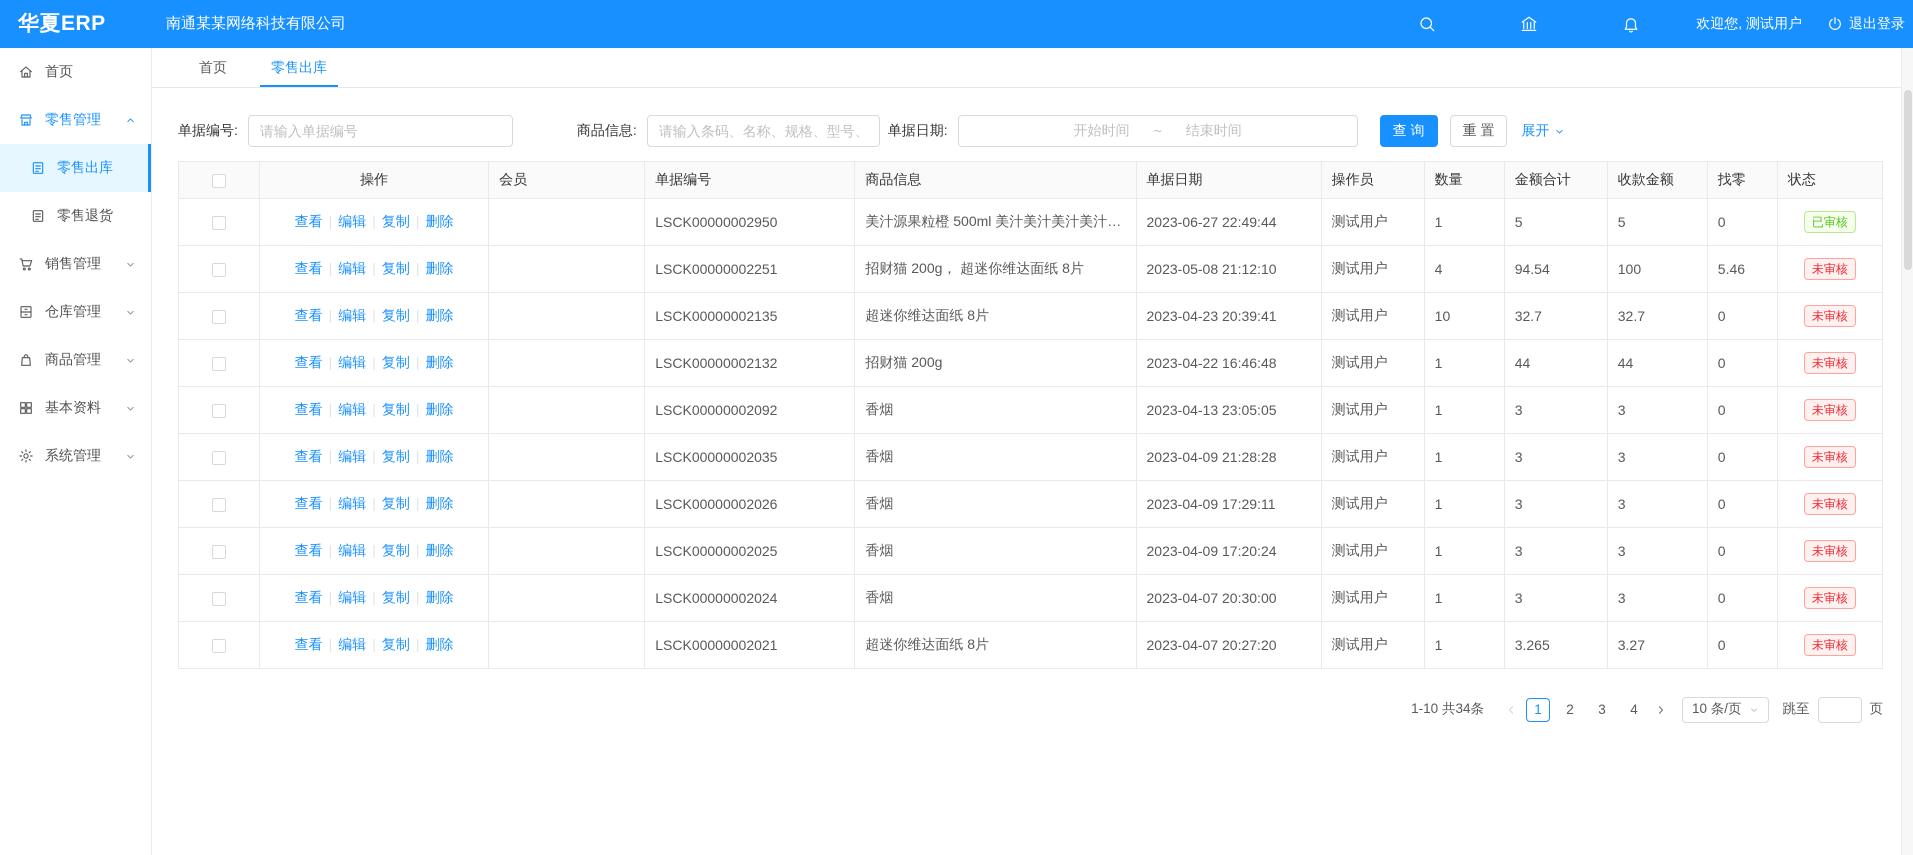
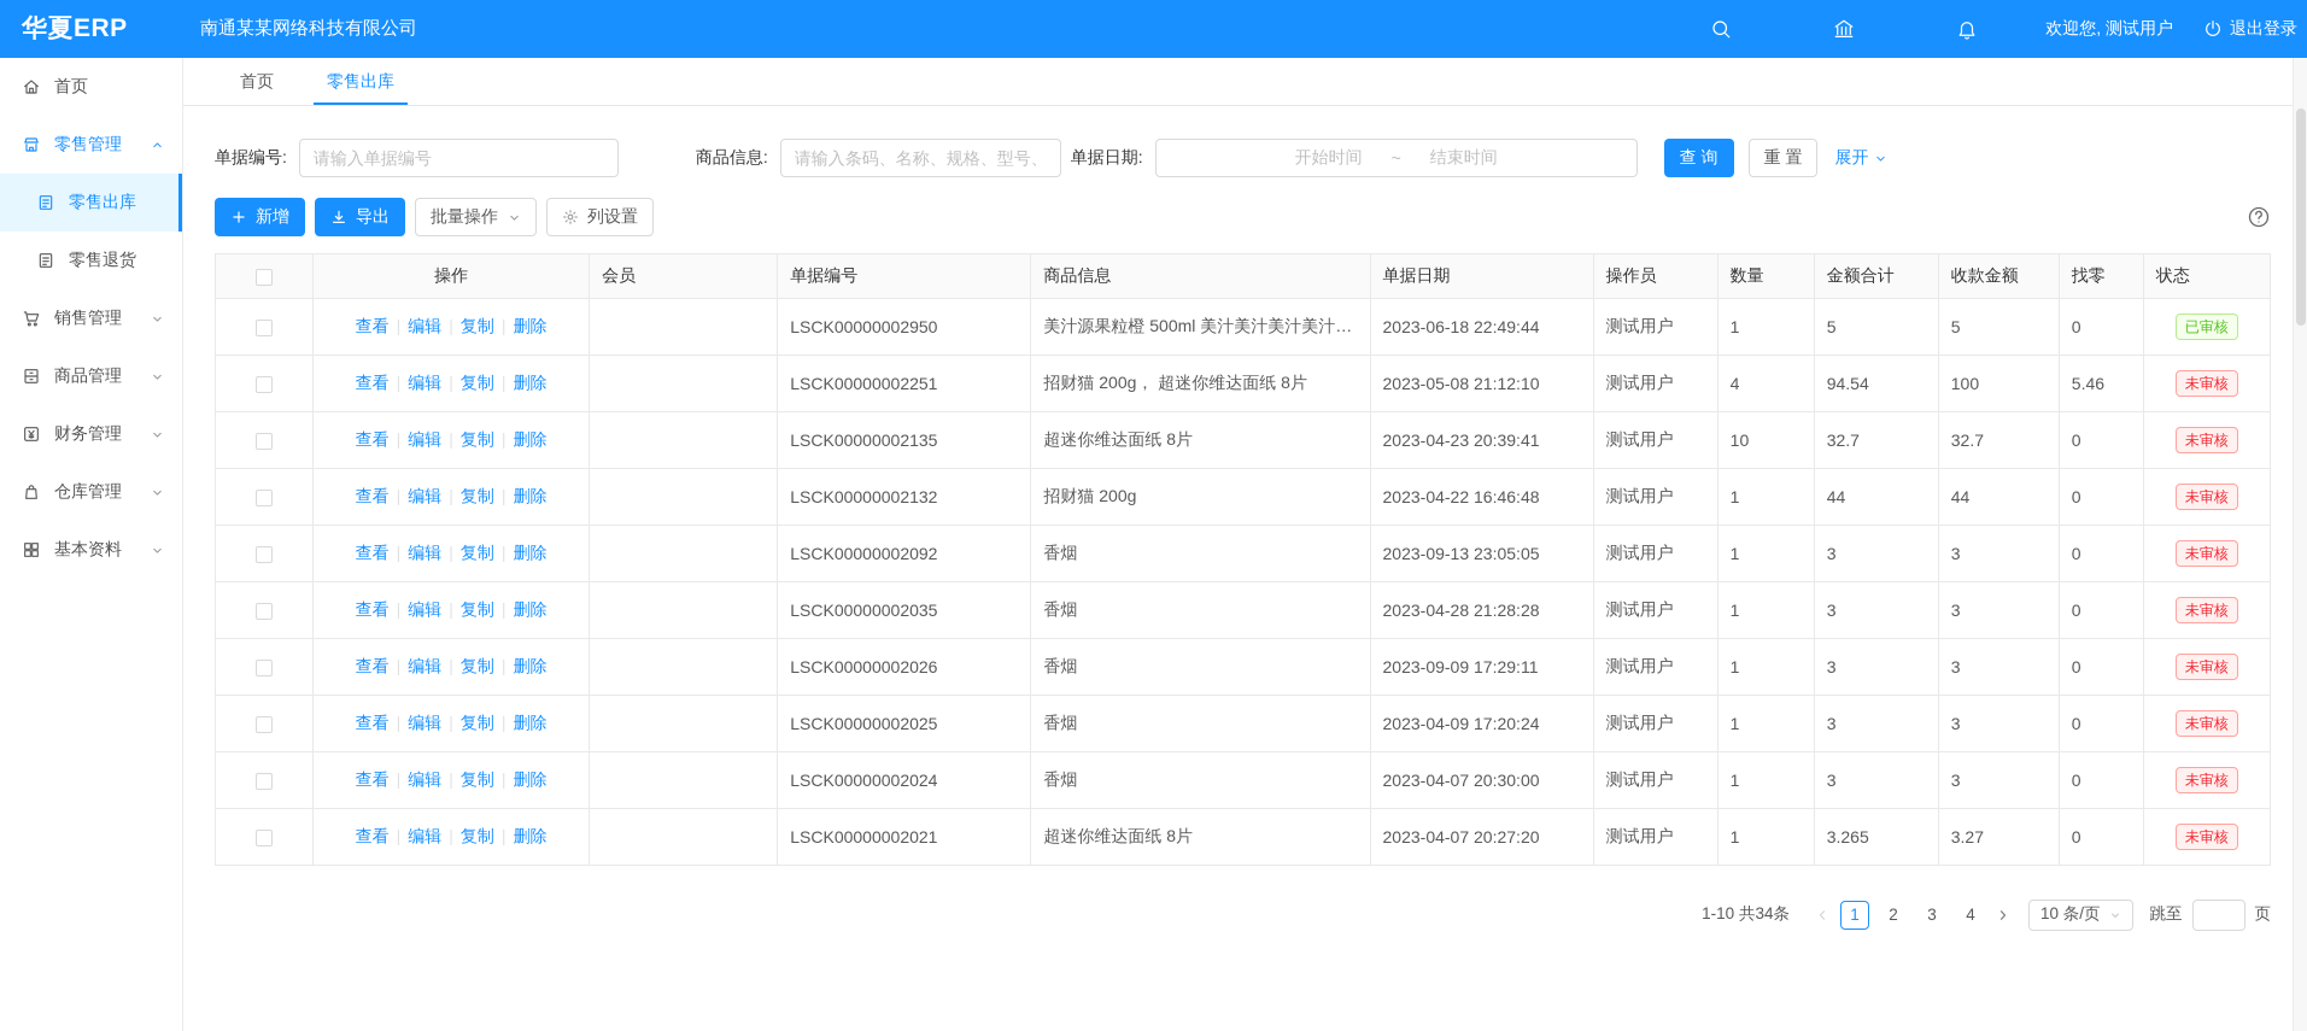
  华夏ERP
  南通某某网络科技有限公司
  欢迎您, 测试用户
  退出登录
  首页
  零售管理
  零售出库
  零售退货
  销售管理
- 仓库管理
+ 商品管理
+ 财务管理
- 商品管理
+ 仓库管理
  基本资料
- 系统管理
  首页
  零售出库
  单据编号:
  请输入单据编号
  商品信息:
  单据日期:
  开始时间
  ~
  结束时间
  查 询
  重 置
  展开
+ 新增
+ 导出
+ 批量操作
+ 列设置
  	操作	会员	单据编号	商品信息	单据日期	操作员	数量	金额合计	收款金额	找零	状态
- 	查看 | 编辑 复制 | 删除		LSCK00000002950	美汁源果粒橙 500ml 美汁美汁美汁美汁美...	2023-06-27 22:49:44	测试用户	1	5	5	0	已审核
+ 	查看 | 编辑 复制 | 删除		LSCK00000002950	美汁源果粒橙 500ml 美汁美汁美汁美汁美...	2023-06-18 22:49:44	测试用户	1	5	5	0	已审核
  	查看 | 编辑 复制 | 删除		LSCK00000002251	招财猫 200g， 超迷你维达面纸 8片	2023-05-08 21:12:10	测试用户	4	94.54	100	5.46	未审核
  	查看 | 编辑 复制 | 删除		LSCK00000002135	超迷你维达面纸 8片	2023-04-23 20:39:41	测试用户	10	32.7	32.7	0	未审核
  	查看 | 编辑 复制 | 删除		LSCK00000002132	招财猫 200g	2023-04-22 16:46:48	测试用户	1	44	44	0	未审核
- 	查看 | 编辑 复制 | 删除		LSCK00000002092	香烟	2023-04-13 23:05:05	测试用户	1	3	3	0	未审核
+ 	查看 | 编辑 复制 | 删除		LSCK00000002092	香烟	2023-09-13 23:05:05	测试用户	1	3	3	0	未审核
- 	查看 | 编辑 复制 | 删除		LSCK00000002035	香烟	2023-04-09 21:28:28	测试用户	1	3	3	0	未审核
+ 	查看 | 编辑 复制 | 删除		LSCK00000002035	香烟	2023-04-28 21:28:28	测试用户	1	3	3	0	未审核
- 	查看 | 编辑 复制 | 删除		LSCK00000002026	香烟	2023-04-09 17:29:11	测试用户	1	3	3	0	未审核
+ 	查看 | 编辑 复制 | 删除		LSCK00000002026	香烟	2023-09-09 17:29:11	测试用户	1	3	3	0	未审核
  	查看 | 编辑 复制 | 删除		LSCK00000002025	香烟	2023-04-09 17:20:24	测试用户	1	3	3	0	未审核
  	查看 | 编辑 复制 | 删除		LSCK00000002024	香烟	2023-04-07 20:30:00	测试用户	1	3	3	0	未审核
  	查看 | 编辑 复制 | 删除		LSCK00000002021	超迷你维达面纸 8片	2023-04-07 20:27:20	测试用户	1	3.265	3.27	0	未审核
  1-10 共34条
  1
  2
  3
  4
  10 条/页
  跳至
  页
